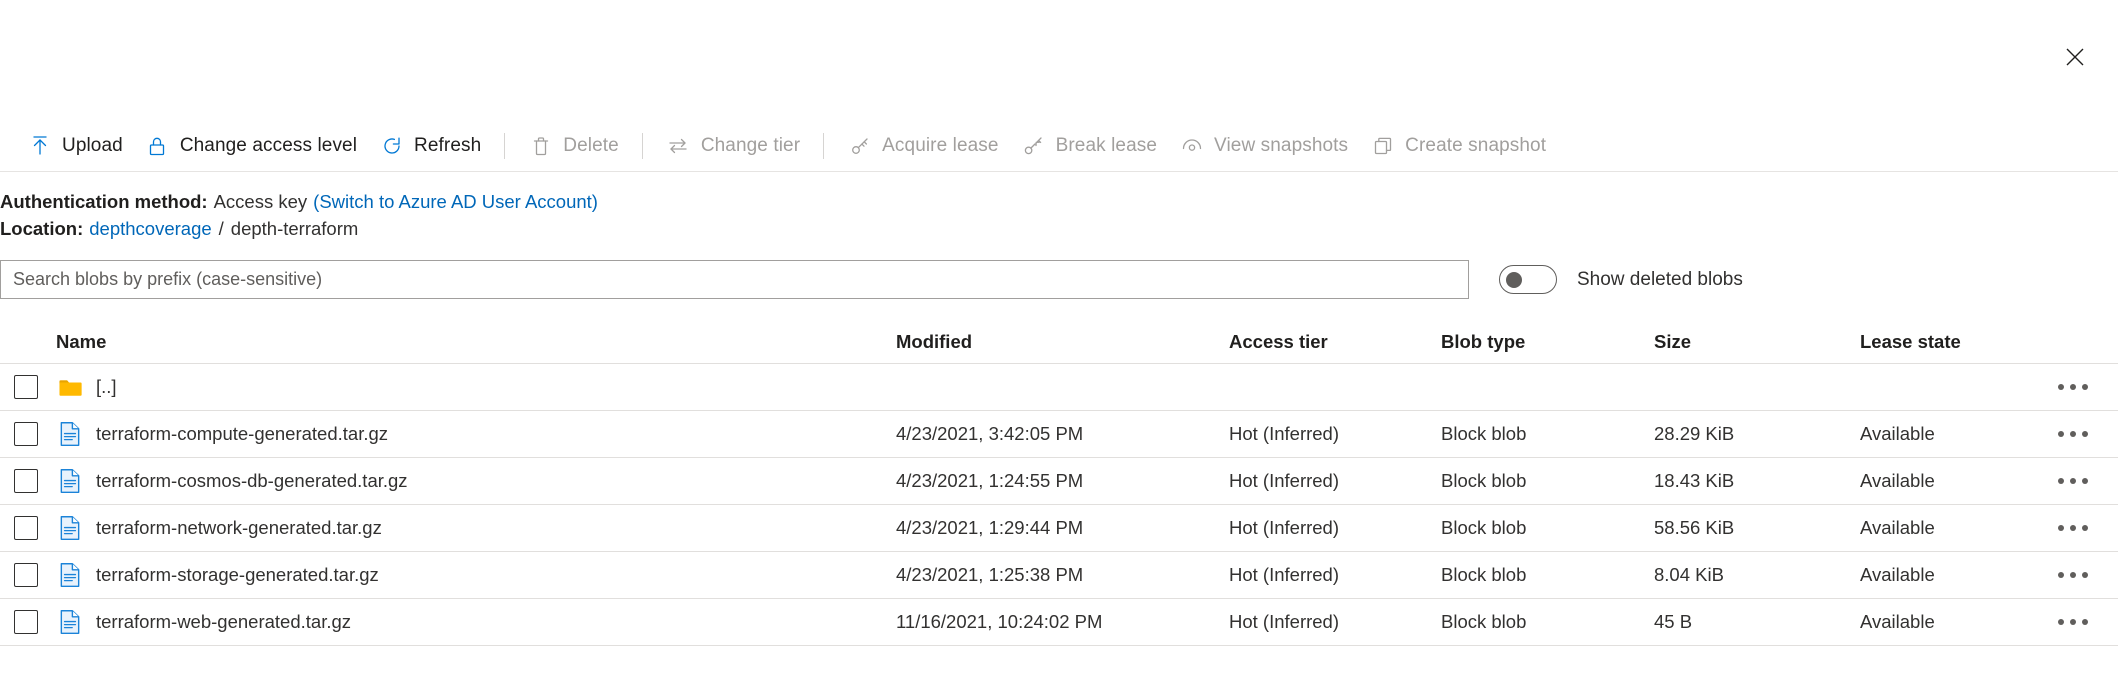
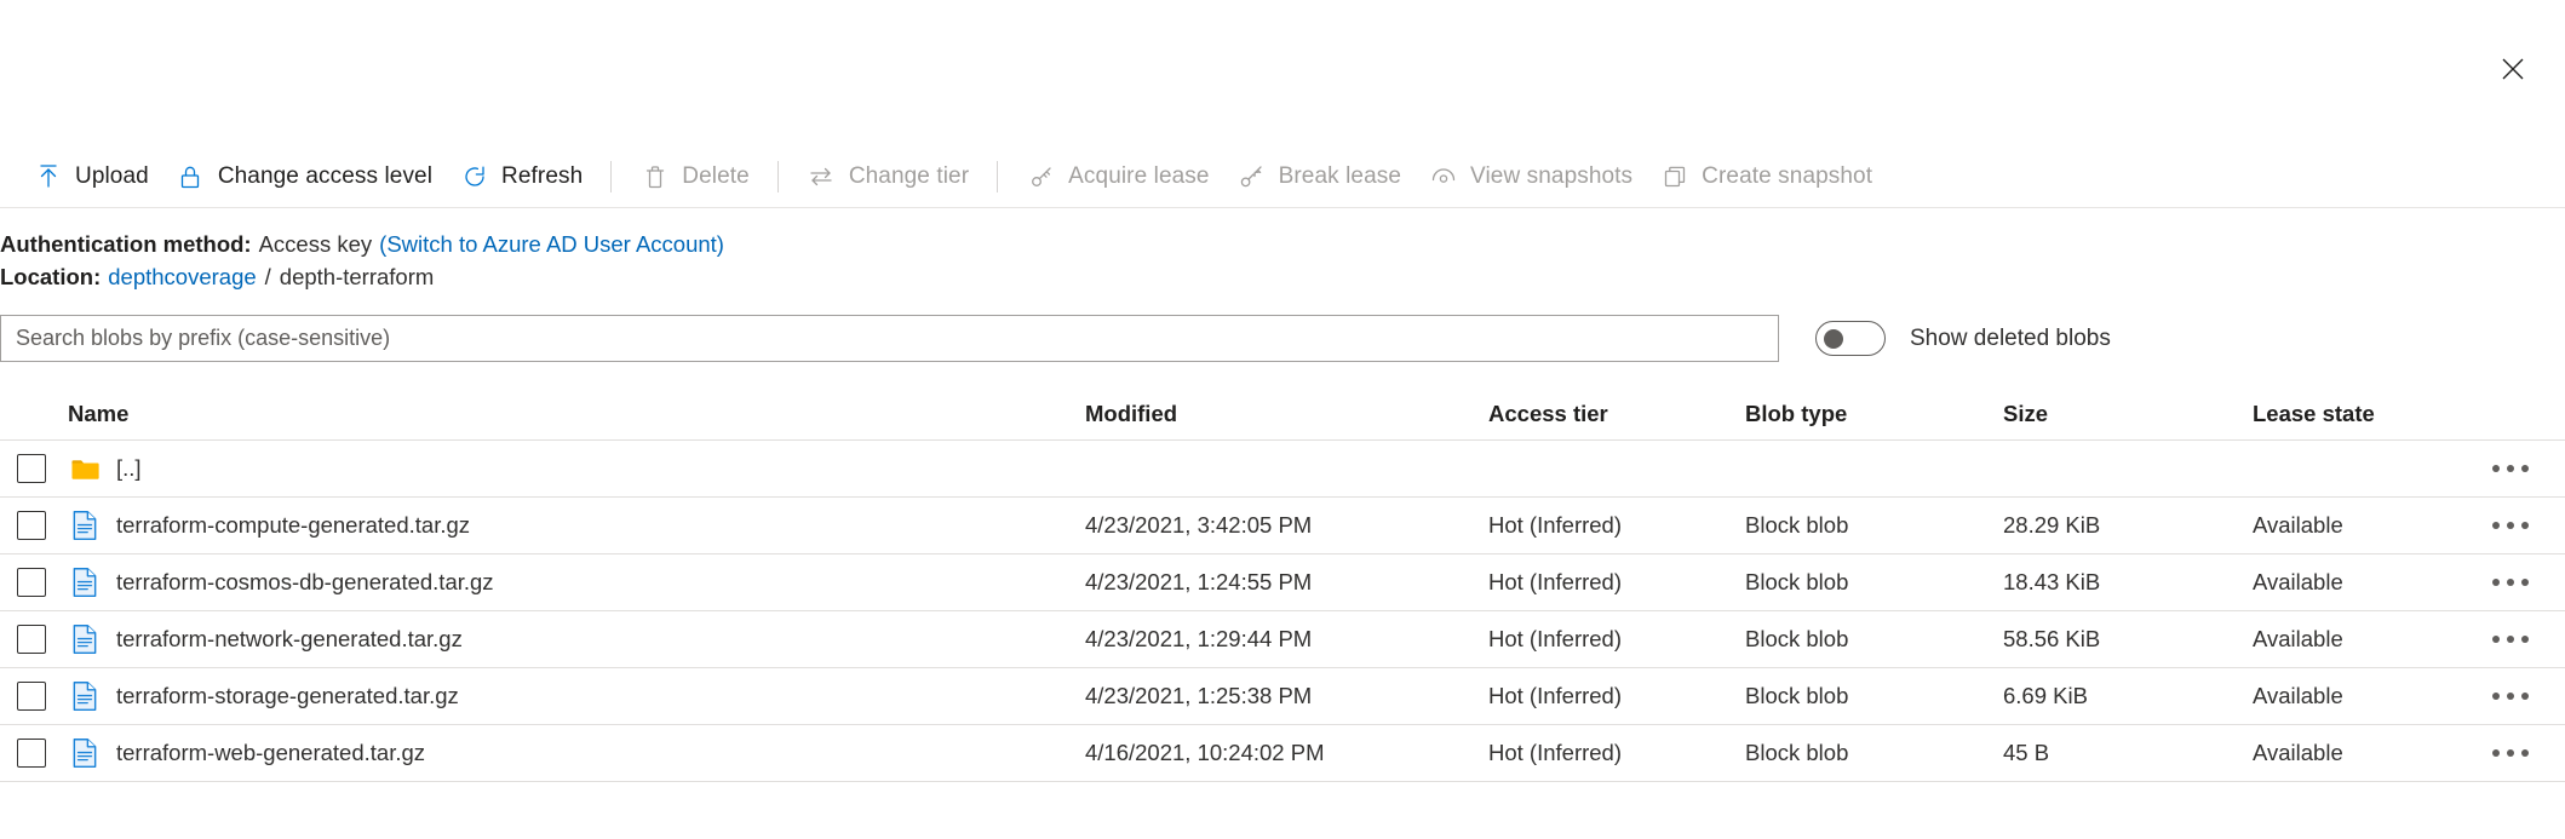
  Upload
  Change access level
  Refresh
  Delete
  Change tier
  Acquire lease
  Break lease
  View snapshots
  Create snapshot
  Authentication method:
  Access key
  (Switch to Azure AD User Account)
  Location:
  depthcoverage
  /
  depth-terraform
  Search blobs by prefix (case-sensitive)
  Show deleted blobs
  Name
  Modified
  Access tier
  Blob type
  Size
  Lease state
  [..]
  terraform-compute-generated.tar.gz
  4/23/2021, 3:42:05 PM
  Hot (Inferred)
  Block blob
  28.29 KiB
  Available
  terraform-cosmos-db-generated.tar.gz
  4/23/2021, 1:24:55 PM
  Hot (Inferred)
  Block blob
  18.43 KiB
  Available
  terraform-network-generated.tar.gz
  4/23/2021, 1:29:44 PM
  Hot (Inferred)
  Block blob
  58.56 KiB
  Available
  terraform-storage-generated.tar.gz
  4/23/2021, 1:25:38 PM
  Hot (Inferred)
  Block blob
- 8.04 KiB
+ 6.69 KiB
  Available
  terraform-web-generated.tar.gz
- 11/16/2021, 10:24:02 PM
+ 4/16/2021, 10:24:02 PM
  Hot (Inferred)
  Block blob
  45 B
  Available
